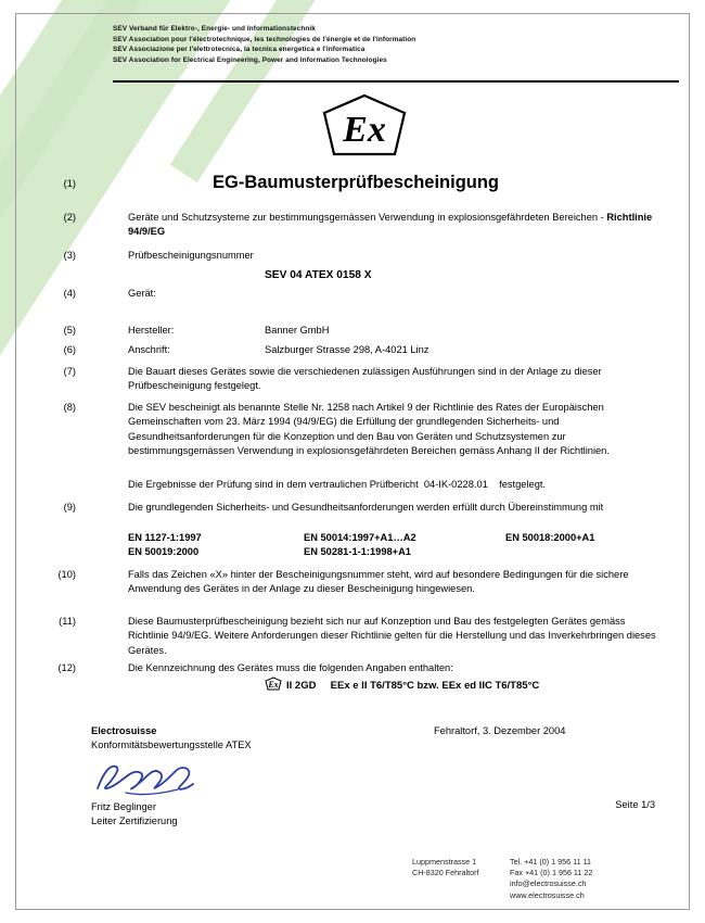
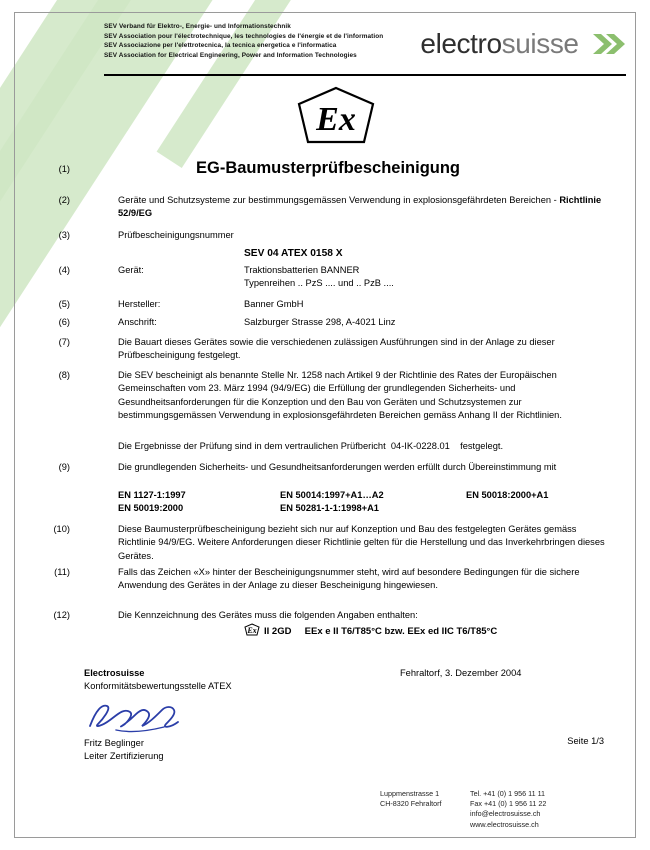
+ electrosuisse
  Ex
  EG-Baumusterprüfbescheinigung
  (1)
  (2)
- Geräte und Schutzsysteme zur bestimmungsgemässen Verwendung in explosionsgefährdeten Bereichen - Richtlinie 94/9/EG
+ Geräte und Schutzsysteme zur bestimmungsgemässen Verwendung in explosionsgefährdeten Bereichen - Richtlinie 52/9/EG
  (3)
  Prüfbescheinigungsnummer
  SEV 04 ATEX 0158 X
  (4)
  Gerät:
+ Traktionsbatterien BANNER
+ Typenreihen .. PzS .... und .. PzB ....
  (5)
  Hersteller:
  Banner GmbH
  (6)
  Anschrift:
  Salzburger Strasse 298, A-4021 Linz
  (7)
  Die Bauart dieses Gerätes sowie die verschiedenen zulässigen Ausführungen sind in der Anlage zu dieser Prüfbescheinigung festgelegt.
  (8)
  Die SEV bescheinigt als benannte Stelle Nr. 1258 nach Artikel 9 der Richtlinie des Rates der Europäischen Gemeinschaften vom 23. März 1994 (94/9/EG) die Erfüllung der grundlegenden Sicherheits- und Gesundheitsanforderungen für die Konzeption und den Bau von Geräten und Schutzsystemen zur bestimmungsgemässen Verwendung in explosionsgefährdeten Bereichen gemäss Anhang II der Richtlinien.
  Die Ergebnisse der Prüfung sind in dem vertraulichen Prüfbericht 04-IK-0228.01 festgelegt.
  (9)
  Die grundlegenden Sicherheits- und Gesundheitsanforderungen werden erfüllt durch Übereinstimmung mit
  EN 1127-1:1997
  EN 50019:2000
  EN 50014:1997+A1…A2
  EN 50281-1-1:1998+A1
  EN 50018:2000+A1
  (10)
- Falls das Zeichen «X» hinter der Bescheinigungsnummer steht, wird auf besondere Bedingungen für die sichere Anwendung des Gerätes in der Anlage zu dieser Bescheinigung hingewiesen.
+ Diese Baumusterprüfbescheinigung bezieht sich nur auf Konzeption und Bau des festgelegten Gerätes gemäss Richtlinie 94/9/EG. Weitere Anforderungen dieser Richtlinie gelten für die Herstellung und das Inverkehrbringen dieses Gerätes.
  (11)
- Diese Baumusterprüfbescheinigung bezieht sich nur auf Konzeption und Bau des festgelegten Gerätes gemäss Richtlinie 94/9/EG. Weitere Anforderungen dieser Richtlinie gelten für die Herstellung und das Inverkehrbringen dieses Gerätes.
+ Falls das Zeichen «X» hinter der Bescheinigungsnummer steht, wird auf besondere Bedingungen für die sichere Anwendung des Gerätes in der Anlage zu dieser Bescheinigung hingewiesen.
  (12)
  Die Kennzeichnung des Gerätes muss die folgenden Angaben enthalten:
  Ex
  II 2GD EEx e II T6/T85°C bzw. EEx ed IIC T6/T85°C
  Electrosuisse
  Konformitätsbewertungsstelle ATEX
  Fehraltorf, 3. Dezember 2004
  Fritz Beglinger
  Leiter Zertifizierung
  Seite 1/3
  Luppmenstrasse 1
  CH-8320 Fehraltorf
  Tel. +41 (0) 1 956 11 11
  Fax +41 (0) 1 956 11 22
  info@electrosuisse.ch
  www.electrosuisse.ch
